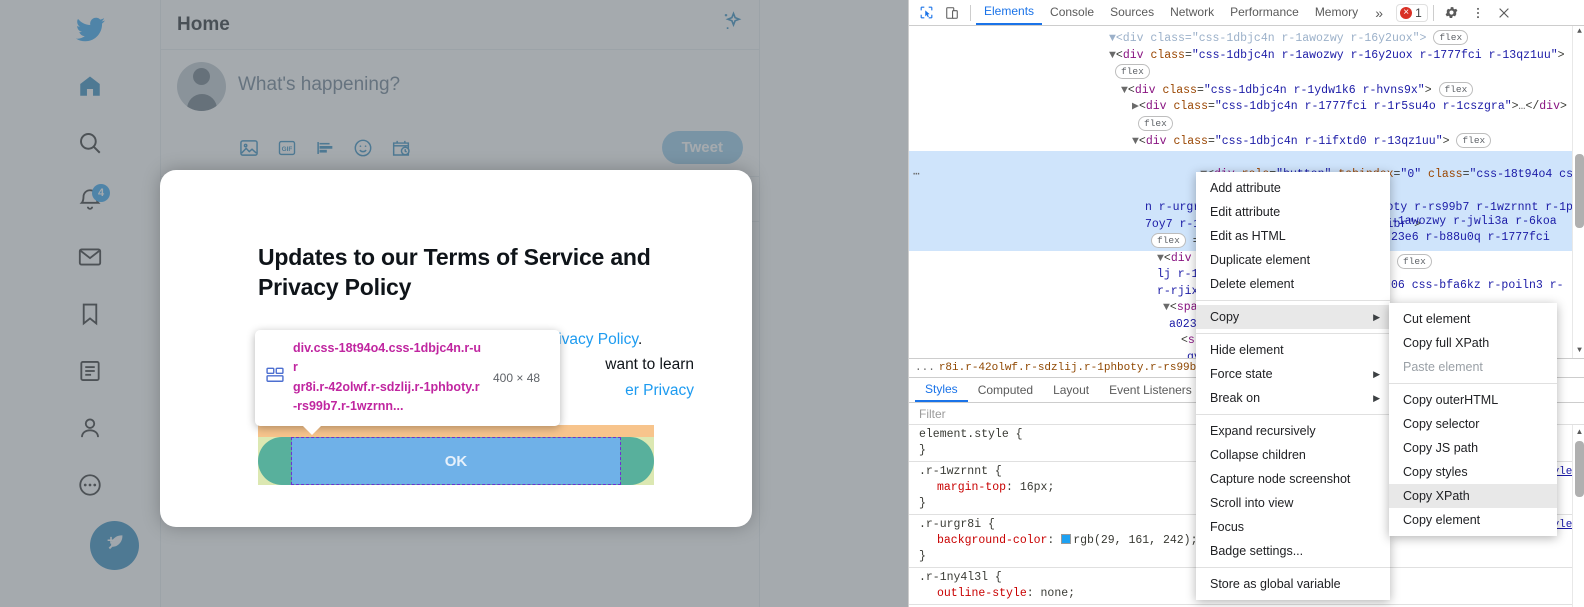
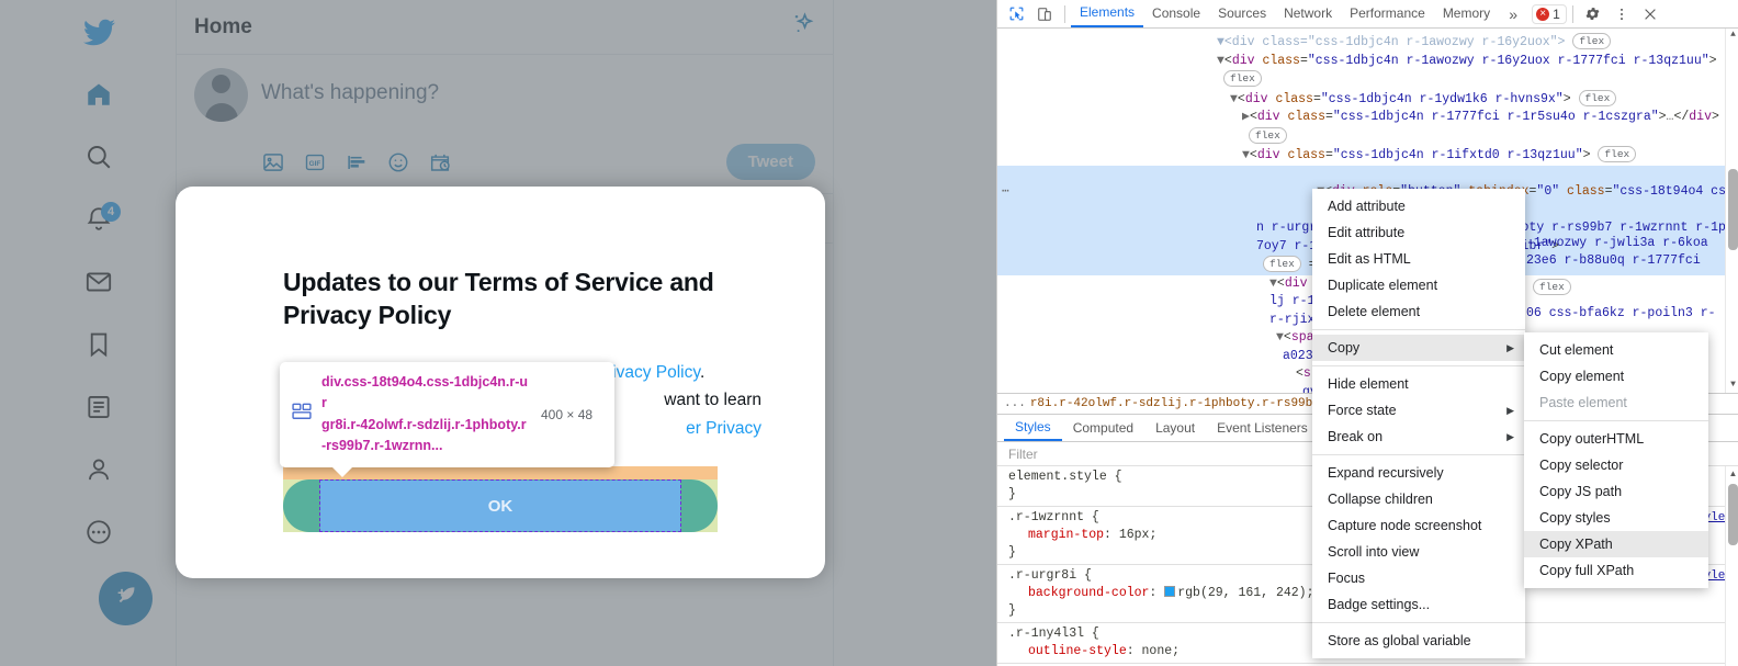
  4
  Home
  What's happening?
  Tweet
  Updates to our Terms of Service and Privacy Policy
  want to learn
  er Privacy
  OK
  div.css-18t94o4.css-1dbjc4n.r-ur
  gr8i.r-42olwf.r-sdzlij.r-1phboty.r
  -rs99b7.r-1wzrnn...
  400 × 48
  Elements
  Console
  Sources
  Network
  Performance
  Memory
  »
  ×
  1
  ▼<div class="css-1dbjc4n r-1awozwy r-16y2uox"> flex
  ▼<div class="css-1dbjc4n r-1awozwy r-16y2uox r-1777fci r-13qz1uu">
  flex
  ▼<div class="css-1dbjc4n r-1ydw1k6 r-hvns9x"> flex
  ▶<div class="css-1dbjc4n r-1777fci r-1r5su4o r-1cszgra">…</div>
  flex
  ▼<div class="css-1dbjc4n r-1ifxtd0 r-13qz1uu"> flex
  ⋯
  ▼<div
  lj r-1
  r-rjix
  ▼<spa
  a023
  <s
  -1awozwy r-jwli3a r-6koa
  23e6 r-b88u0q r-1777fci
  flex
  06 css-bfa6kz r-poiln3 r-
  ▲
  ▼
  ... r8i.r-42olwf.r-sdzlij.r-1phboty.r-rs99b
  Styles
  Computed
  Layout
  Event Listeners
  Filter
  element.style {
  }
  .r-1wzrnnt {
  margin-top: 16px;
  }
  .r-urgr8i {
  background-color: rgb(29, 161, 242);
  }
  .r-1ny4l3l {
  outline-style: none;
  ▲
  Add attribute
  Edit attribute
  Edit as HTML
  Duplicate element
  Delete element
  Copy
  ▶
  Hide element
  Force state
  ▶
  Break on
  ▶
  Expand recursively
  Collapse children
  Capture node screenshot
  Scroll into view
  Focus
  Badge settings...
  Store as global variable
  Cut element
- Copy full XPath
+ Copy element
  Paste element
  Copy outerHTML
  Copy selector
  Copy JS path
  Copy styles
  Copy XPath
- Copy element
+ Copy full XPath
